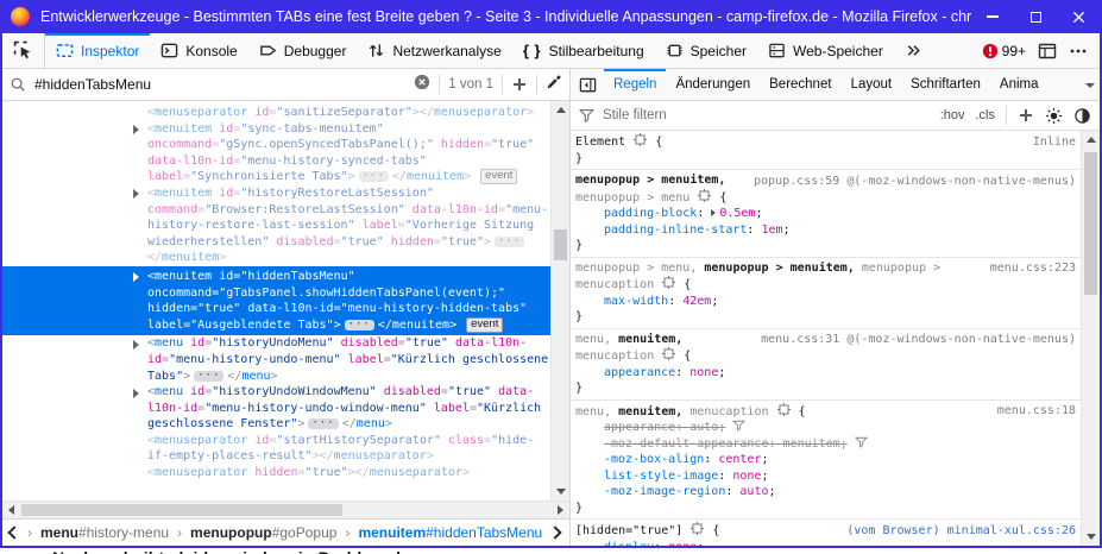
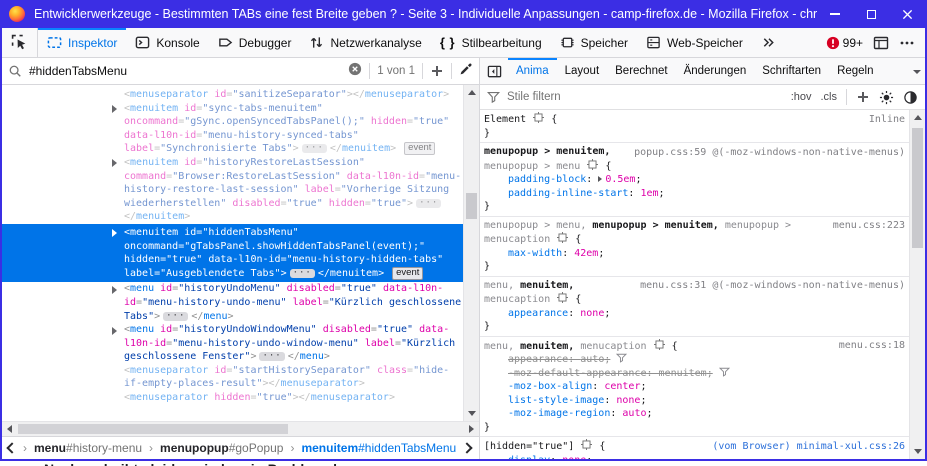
  Entwicklerwerkzeuge - Bestimmten TABs eine fest Breite geben ? - Seite 3 - Individuelle Anpassungen - camp-firefox.de - Mozilla Firefox - chr
  Inspektor
  Konsole
  Debugger
  Netzwerkanalyse
  { }
  Stilbearbeitung
  Speicher
  Web-Speicher
  99+
  #hiddenTabsMenu
  1 von 1
  <menuseparator id="sanitizeSeparator"></menuseparator>
  <menuitem id="sync-tabs-menuitem"
  oncommand="gSync.openSyncedTabsPanel();" hidden="true"
  data-l10n-id="menu-history-synced-tabs"
  label="Synchronisierte Tabs"> ··· </menuitem> event
  <menuitem id="historyRestoreLastSession"
  command="Browser:RestoreLastSession" data-l10n-id="menu-
  history-restore-last-session" label="Vorherige Sitzung
  wiederherstellen" disabled="true" hidden="true"> ···
  </menuitem>
  <menuitem id="hiddenTabsMenu"
  oncommand="gTabsPanel.showHiddenTabsPanel(event);"
  hidden="true" data-l10n-id="menu-history-hidden-tabs"
  label="Ausgeblendete Tabs"> ··· </menuitem> event
  <menu id="historyUndoMenu" disabled="true" data-l10n-
  id="menu-history-undo-menu" label="Kürzlich geschlossene
  Tabs"> ··· </menu>
  <menu id="historyUndoWindowMenu" disabled="true" data-
  l10n-id="menu-history-undo-window-menu" label="Kürzlich
  geschlossene Fenster"> ··· </menu>
  <menuseparator id="startHistorySeparator" class="hide-
  if-empty-places-result"></menuseparator>
  <menuseparator hidden="true"></menuseparator>
  ›
  menu#history-menu
  ›
  menupopup#goPopup
  ›
  menuitem#hiddenTabsMenu
- Regeln
+ Anima
- Änderungen
+ Layout
  Berechnet
- Layout
+ Änderungen
  Schriftarten
- Anima
+ Regeln
  Stile filtern
  :hov
  .cls
  Element {
  Inline
  }
  menupopup > menuitem,
  menupopup > menu {
  popup.css:59 @(-moz-windows-non-native-menus)
  padding-block: 0.5em;
  padding-inline-start: 1em;
  }
  menupopup > menu, menupopup > menuitem, menupopup >
  menucaption {
  menu.css:223
  max-width: 42em;
  }
  menu, menuitem,
  menucaption {
  menu.css:31 @(-moz-windows-non-native-menus)
  appearance: none;
  }
  menu, menuitem, menucaption {
  menu.css:18
  appearance: auto;
  -moz-default-appearance: menuitem;
  -moz-box-align: center;
  list-style-image: none;
  -moz-image-region: auto;
  }
  [hidden="true"] {
  (vom Browser) minimal-xul.css:26
